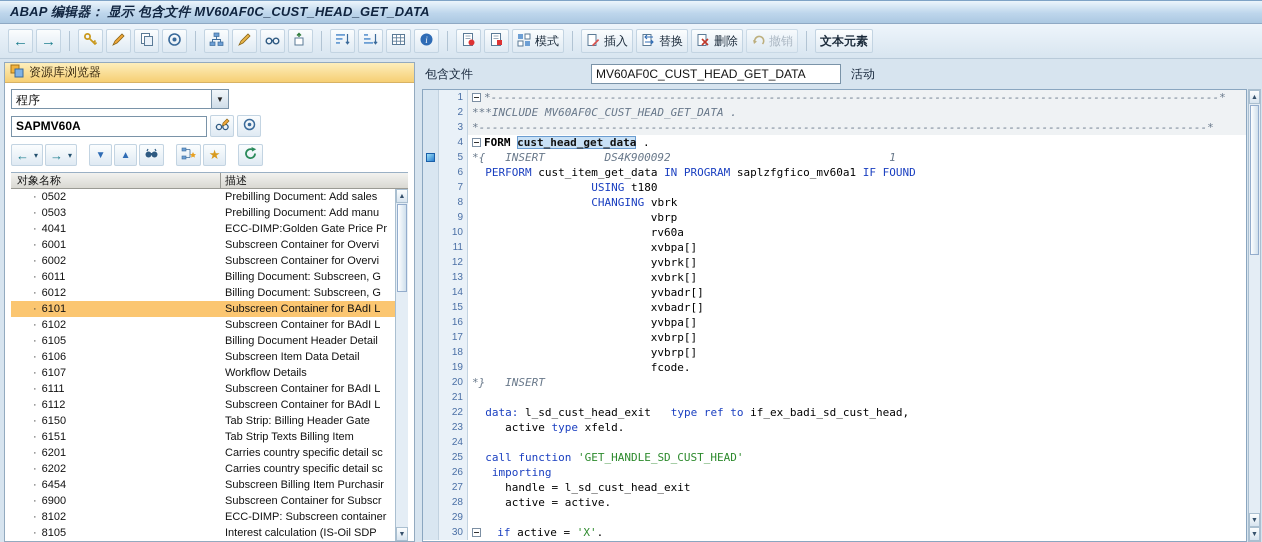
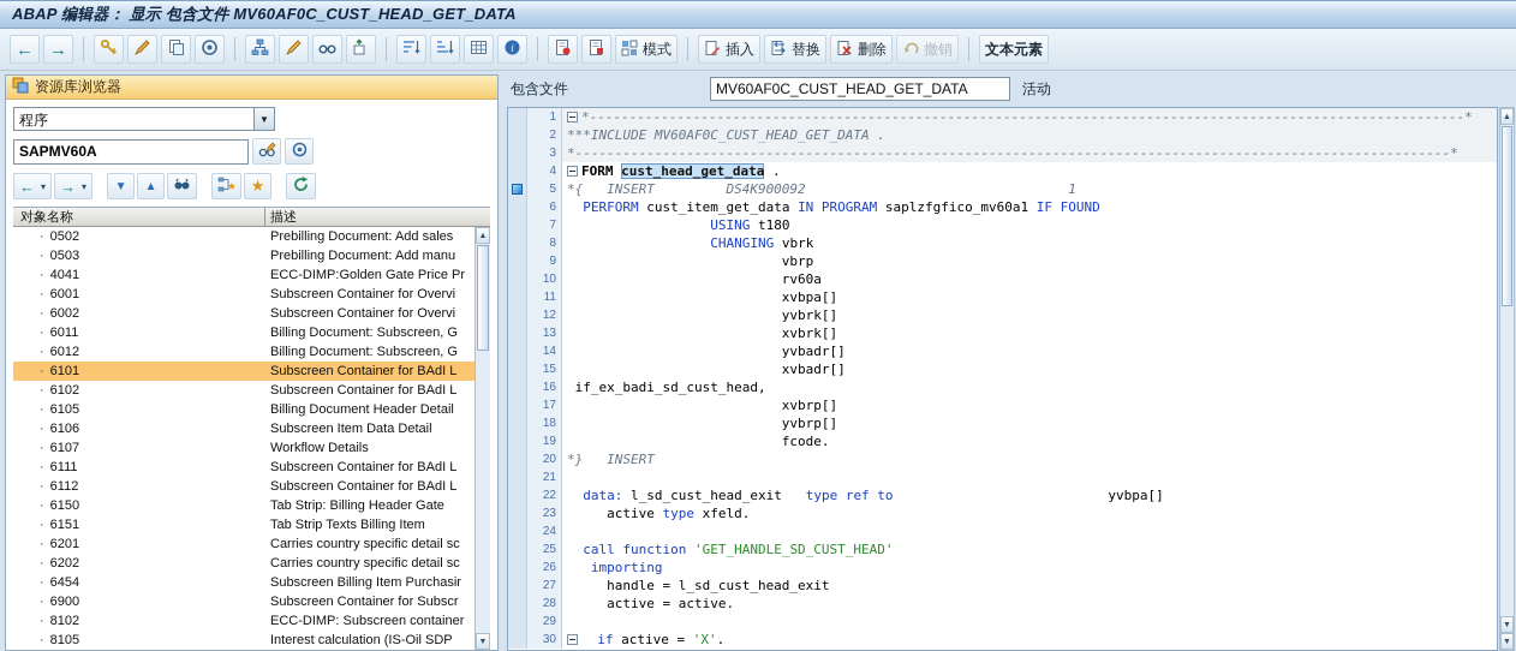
  ABAP 编辑器： 显示 包含文件 MV60AF0C_CUST_HEAD_GET_DATA
  ←
  →
  i
  模式
  插入
  替换
  删除
  撤销
  文本元素
  资源库浏览器
  程序
  ▼
  SAPMV60A
  ←
  ▾
  →
  ▾
  ▼
  ▲
  ★
  对象名称
  描述
  ·
  0502
  Prebilling Document: Add sales
  ·
  0503
  Prebilling Document: Add manu
  ·
  4041
  ECC-DIMP:Golden Gate Price Pr
  ·
  6001
  Subscreen Container for Overvi
  ·
  6002
  Subscreen Container for Overvi
  ·
  6011
  Billing Document: Subscreen, G
  ·
  6012
  Billing Document: Subscreen, G
  ·
  6101
  Subscreen Container for BAdI L
  ·
  6102
  Subscreen Container for BAdI L
  ·
  6105
  Billing Document Header Detail
  ·
  6106
  Subscreen Item Data Detail
  ·
  6107
  Workflow Details
  ·
  6111
  Subscreen Container for BAdI L
  ·
  6112
  Subscreen Container for BAdI L
  ·
  6150
  Tab Strip: Billing Header Gate
  ·
  6151
  Tab Strip Texts Billing Item
  ·
  6201
  Carries country specific detail sc
  ·
  6202
  Carries country specific detail sc
  ·
  6454
  Subscreen Billing Item Purchasir
  ·
  6900
  Subscreen Container for Subscr
  ·
  8102
  ECC-DIMP: Subscreen container
  ·
  8105
  Interest calculation (IS-Oil SDP
  包含文件
  MV60AF0C_CUST_HEAD_GET_DATA
  活动
  1
  *--------------------------------------------------------------------------------------------------------------*
  2
  ***INCLUDE MV60AF0C_CUST_HEAD_GET_DATA .
  3
  *--------------------------------------------------------------------------------------------------------------*
  4
  FORM cust_head_get_data .
  5
  *{ INSERT DS4K900092 1
  6
  PERFORM cust_item_get_data IN PROGRAM saplzfgfico_mv60a1 IF FOUND
  7
  USING t180
  8
  CHANGING vbrk
  9
  vbrp
  10
  rv60a
  11
  xvbpa[]
  12
  yvbrk[]
  13
  xvbrk[]
  14
  yvbadr[]
  15
  xvbadr[]
  16
- yvbpa[]
+ if_ex_badi_sd_cust_head,
  17
  xvbrp[]
  18
  yvbrp[]
  19
  fcode.
  20
  *} INSERT
  21
  22
- data: l_sd_cust_head_exit type ref to if_ex_badi_sd_cust_head,
+ data: l_sd_cust_head_exit type ref to yvbpa[]
  23
  active type xfeld.
  24
  25
  call function 'GET_HANDLE_SD_CUST_HEAD'
  26
  importing
  27
  handle = l_sd_cust_head_exit
  28
  active = active.
  29
  30
  if active = 'X'.
